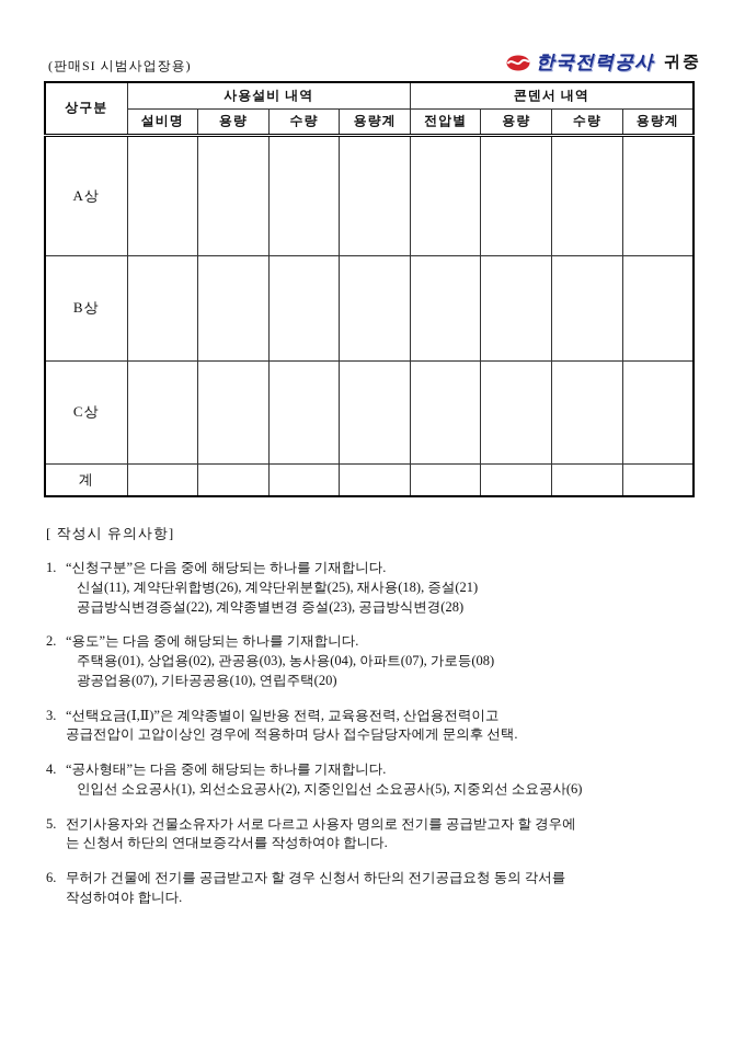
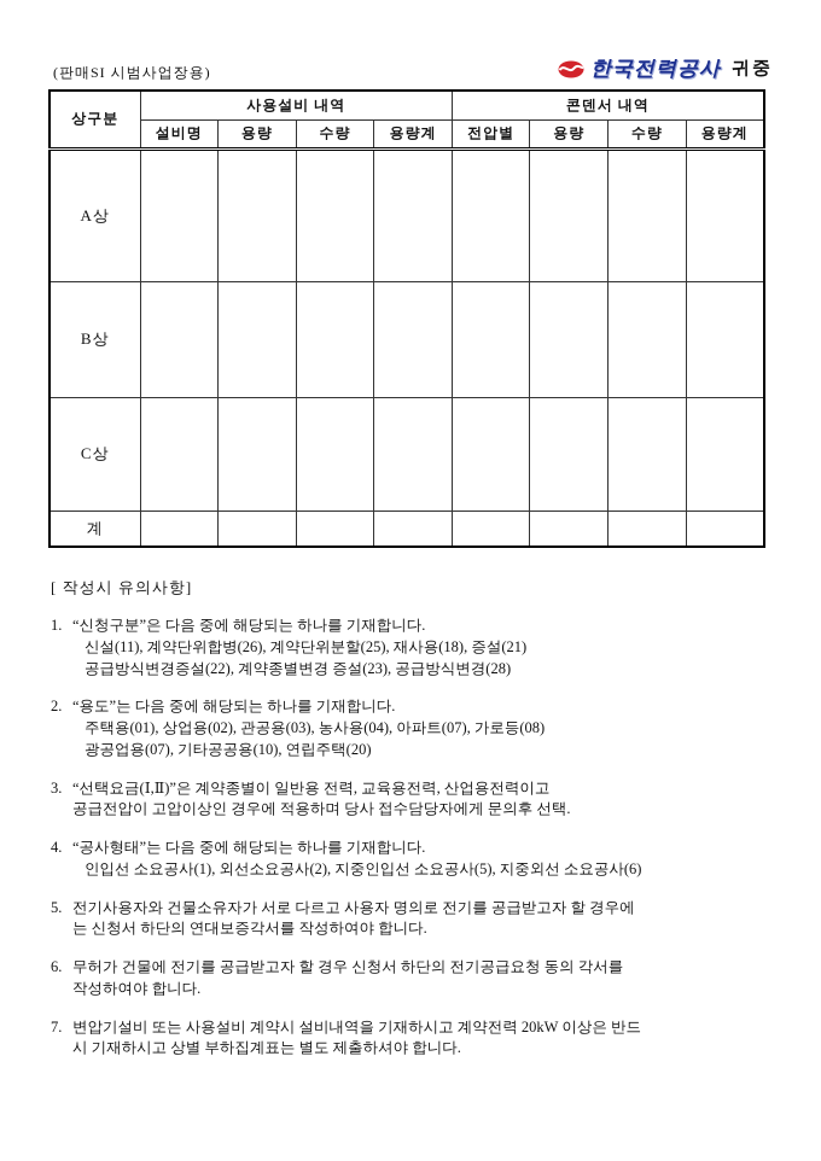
  (판매SI 시범사업장용)
  한국전력공사
  귀중
  상구분	사용설비 내역	콘덴서 내역
  설비명	용량	수량	용량계	전압별	용량	수량	용량계
  A상
  B상
  C상
  계
  [ 작성시 유의사항]
  1.
  “신청구분”은 다음 중에 해당되는 하나를 기재합니다.
  신설(11), 계약단위합병(26), 계약단위분할(25), 재사용(18), 증설(21)
  공급방식변경증설(22), 계약종별변경 증설(23), 공급방식변경(28)
  2.
  “용도”는 다음 중에 해당되는 하나를 기재합니다.
  주택용(01), 상업용(02), 관공용(03), 농사용(04), 아파트(07), 가로등(08)
  광공업용(07), 기타공공용(10), 연립주택(20)
  3.
  “선택요금(Ⅰ,Ⅱ)”은 계약종별이 일반용 전력, 교육용전력, 산업용전력이고
  공급전압이 고압이상인 경우에 적용하며 당사 접수담당자에게 문의후 선택.
  4.
  “공사형태”는 다음 중에 해당되는 하나를 기재합니다.
  인입선 소요공사(1), 외선소요공사(2), 지중인입선 소요공사(5), 지중외선 소요공사(6)
  5.
  전기사용자와 건물소유자가 서로 다르고 사용자 명의로 전기를 공급받고자 할 경우에
  는 신청서 하단의 연대보증각서를 작성하여야 합니다.
  6.
  무허가 건물에 전기를 공급받고자 할 경우 신청서 하단의 전기공급요청 동의 각서를
  작성하여야 합니다.
+ 7.
+ 변압기설비 또는 사용설비 계약시 설비내역을 기재하시고 계약전력 20kW 이상은 반드
+ 시 기재하시고 상별 부하집계표는 별도 제출하셔야 합니다.
